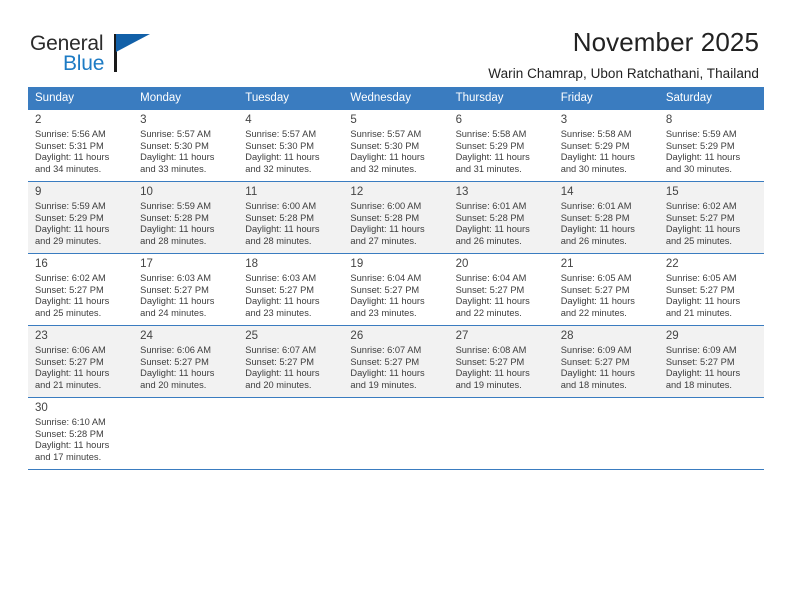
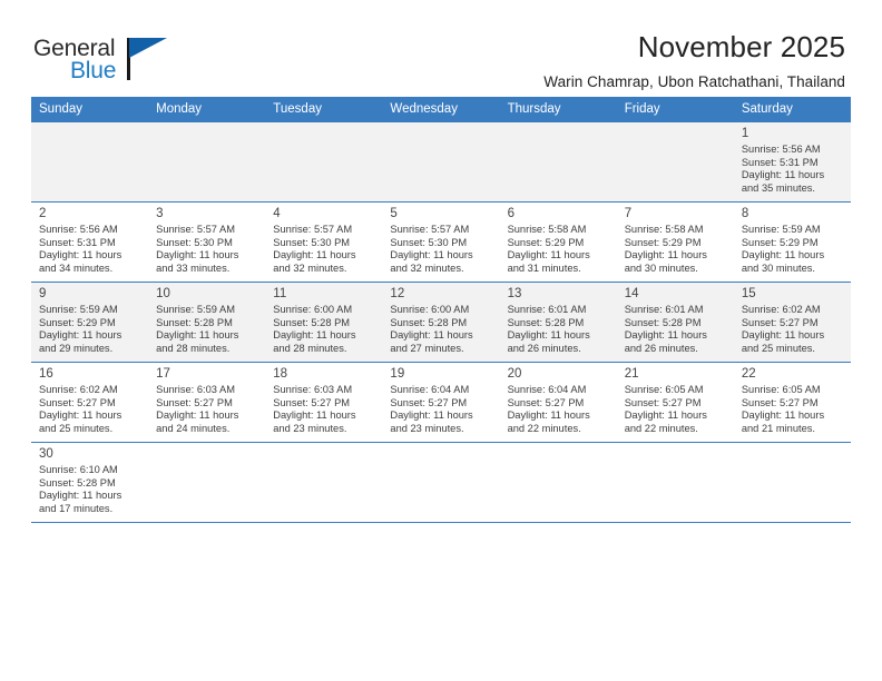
  General
  Blue
  November 2025
  Warin Chamrap, Ubon Ratchathani, Thailand
  Sunday	Monday	Tuesday	Wednesday	Thursday	Friday	Saturday
+ 						1Sunrise: 5:56 AM Sunset: 5:31 PM Daylight: 11 hours and 35 minutes.
- 2Sunrise: 5:56 AM Sunset: 5:31 PM Daylight: 11 hours and 34 minutes.	3Sunrise: 5:57 AM Sunset: 5:30 PM Daylight: 11 hours and 33 minutes.	4Sunrise: 5:57 AM Sunset: 5:30 PM Daylight: 11 hours and 32 minutes.	5Sunrise: 5:57 AM Sunset: 5:30 PM Daylight: 11 hours and 32 minutes.	6Sunrise: 5:58 AM Sunset: 5:29 PM Daylight: 11 hours and 31 minutes.	3Sunrise: 5:58 AM Sunset: 5:29 PM Daylight: 11 hours and 30 minutes.	8Sunrise: 5:59 AM Sunset: 5:29 PM Daylight: 11 hours and 30 minutes.
+ 2Sunrise: 5:56 AM Sunset: 5:31 PM Daylight: 11 hours and 34 minutes.	3Sunrise: 5:57 AM Sunset: 5:30 PM Daylight: 11 hours and 33 minutes.	4Sunrise: 5:57 AM Sunset: 5:30 PM Daylight: 11 hours and 32 minutes.	5Sunrise: 5:57 AM Sunset: 5:30 PM Daylight: 11 hours and 32 minutes.	6Sunrise: 5:58 AM Sunset: 5:29 PM Daylight: 11 hours and 31 minutes.	7Sunrise: 5:58 AM Sunset: 5:29 PM Daylight: 11 hours and 30 minutes.	8Sunrise: 5:59 AM Sunset: 5:29 PM Daylight: 11 hours and 30 minutes.
  9Sunrise: 5:59 AM Sunset: 5:29 PM Daylight: 11 hours and 29 minutes.	10Sunrise: 5:59 AM Sunset: 5:28 PM Daylight: 11 hours and 28 minutes.	11Sunrise: 6:00 AM Sunset: 5:28 PM Daylight: 11 hours and 28 minutes.	12Sunrise: 6:00 AM Sunset: 5:28 PM Daylight: 11 hours and 27 minutes.	13Sunrise: 6:01 AM Sunset: 5:28 PM Daylight: 11 hours and 26 minutes.	14Sunrise: 6:01 AM Sunset: 5:28 PM Daylight: 11 hours and 26 minutes.	15Sunrise: 6:02 AM Sunset: 5:27 PM Daylight: 11 hours and 25 minutes.
  16Sunrise: 6:02 AM Sunset: 5:27 PM Daylight: 11 hours and 25 minutes.	17Sunrise: 6:03 AM Sunset: 5:27 PM Daylight: 11 hours and 24 minutes.	18Sunrise: 6:03 AM Sunset: 5:27 PM Daylight: 11 hours and 23 minutes.	19Sunrise: 6:04 AM Sunset: 5:27 PM Daylight: 11 hours and 23 minutes.	20Sunrise: 6:04 AM Sunset: 5:27 PM Daylight: 11 hours and 22 minutes.	21Sunrise: 6:05 AM Sunset: 5:27 PM Daylight: 11 hours and 22 minutes.	22Sunrise: 6:05 AM Sunset: 5:27 PM Daylight: 11 hours and 21 minutes.
- 23Sunrise: 6:06 AM Sunset: 5:27 PM Daylight: 11 hours and 21 minutes.	24Sunrise: 6:06 AM Sunset: 5:27 PM Daylight: 11 hours and 20 minutes.	25Sunrise: 6:07 AM Sunset: 5:27 PM Daylight: 11 hours and 20 minutes.	26Sunrise: 6:07 AM Sunset: 5:27 PM Daylight: 11 hours and 19 minutes.	27Sunrise: 6:08 AM Sunset: 5:27 PM Daylight: 11 hours and 19 minutes.	28Sunrise: 6:09 AM Sunset: 5:27 PM Daylight: 11 hours and 18 minutes.	29Sunrise: 6:09 AM Sunset: 5:27 PM Daylight: 11 hours and 18 minutes.
  30Sunrise: 6:10 AM Sunset: 5:28 PM Daylight: 11 hours and 17 minutes.
